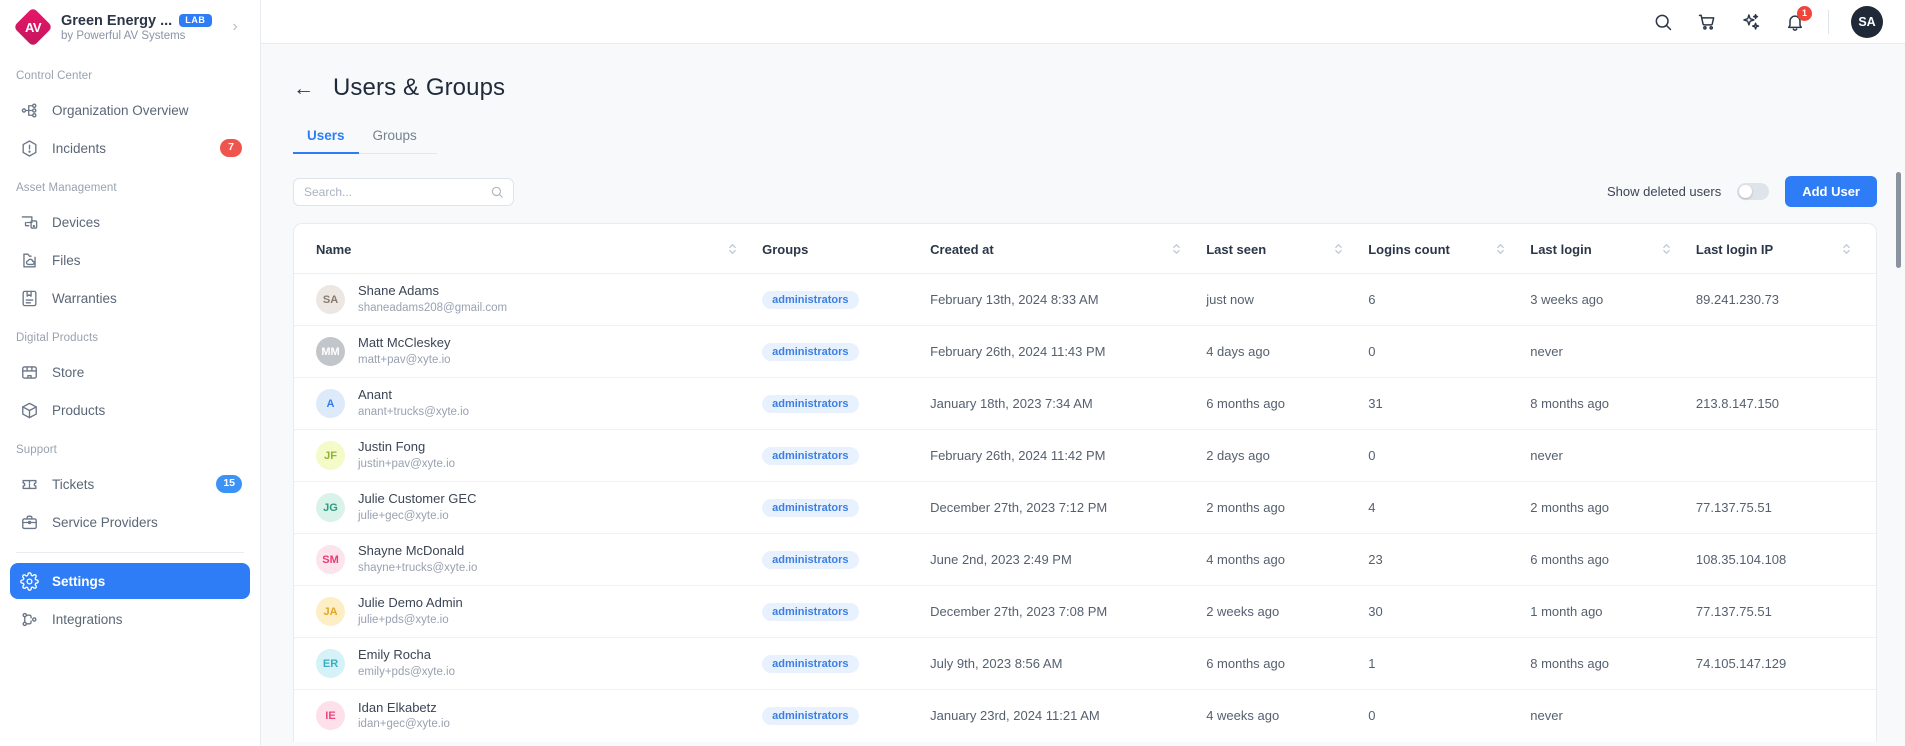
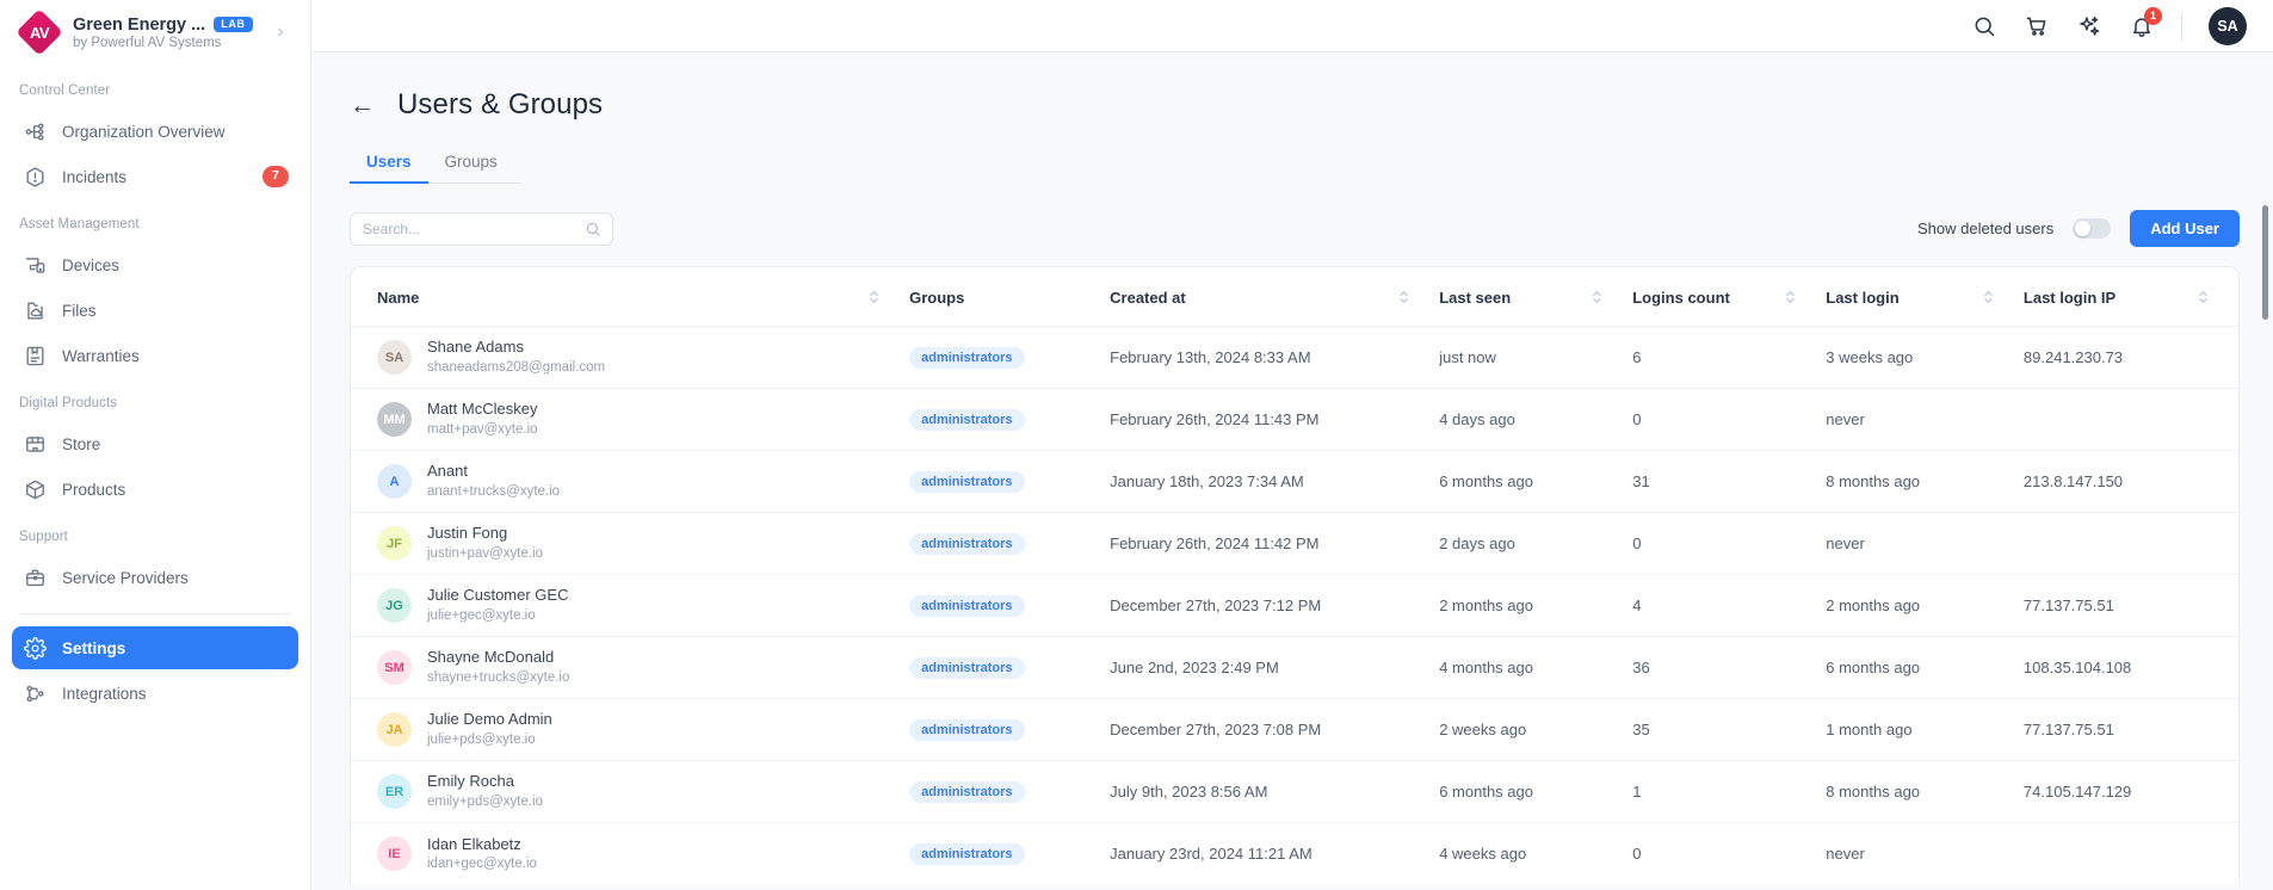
  AV
  Green Energy ...
  LAB
  by Powerful AV Systems
  ›
  Control Center
  Organization Overview
  Incidents
  7
  Asset Management
  Devices
  Files
  Warranties
  Digital Products
  Store
  Products
  Support
- Tickets
- 15
  Service Providers
  Settings
  Integrations
  1
  SA
  ←
  Users & Groups
  Users
  Groups
  Search...
  Show deleted users
  Add User
  Name	Groups	Created at	Last seen	Logins count	Last login	Last login IP
  SAShane Adamsshaneadams208@gmail.com	administrators	February 13th, 2024 8:33 AM	just now	6	3 weeks ago	89.241.230.73
  MMMatt McCleskeymatt+pav@xyte.io	administrators	February 26th, 2024 11:43 PM	4 days ago	0	never
  AAnantanant+trucks@xyte.io	administrators	January 18th, 2023 7:34 AM	6 months ago	31	8 months ago	213.8.147.150
  JFJustin Fongjustin+pav@xyte.io	administrators	February 26th, 2024 11:42 PM	2 days ago	0	never
  JGJulie Customer GECjulie+gec@xyte.io	administrators	December 27th, 2023 7:12 PM	2 months ago	4	2 months ago	77.137.75.51
- SMShayne McDonaldshayne+trucks@xyte.io	administrators	June 2nd, 2023 2:49 PM	4 months ago	23	6 months ago	108.35.104.108
+ SMShayne McDonaldshayne+trucks@xyte.io	administrators	June 2nd, 2023 2:49 PM	4 months ago	36	6 months ago	108.35.104.108
- JAJulie Demo Adminjulie+pds@xyte.io	administrators	December 27th, 2023 7:08 PM	2 weeks ago	30	1 month ago	77.137.75.51
+ JAJulie Demo Adminjulie+pds@xyte.io	administrators	December 27th, 2023 7:08 PM	2 weeks ago	35	1 month ago	77.137.75.51
  EREmily Rochaemily+pds@xyte.io	administrators	July 9th, 2023 8:56 AM	6 months ago	1	8 months ago	74.105.147.129
  IEIdan Elkabetzidan+gec@xyte.io	administrators	January 23rd, 2024 11:21 AM	4 weeks ago	0	never
